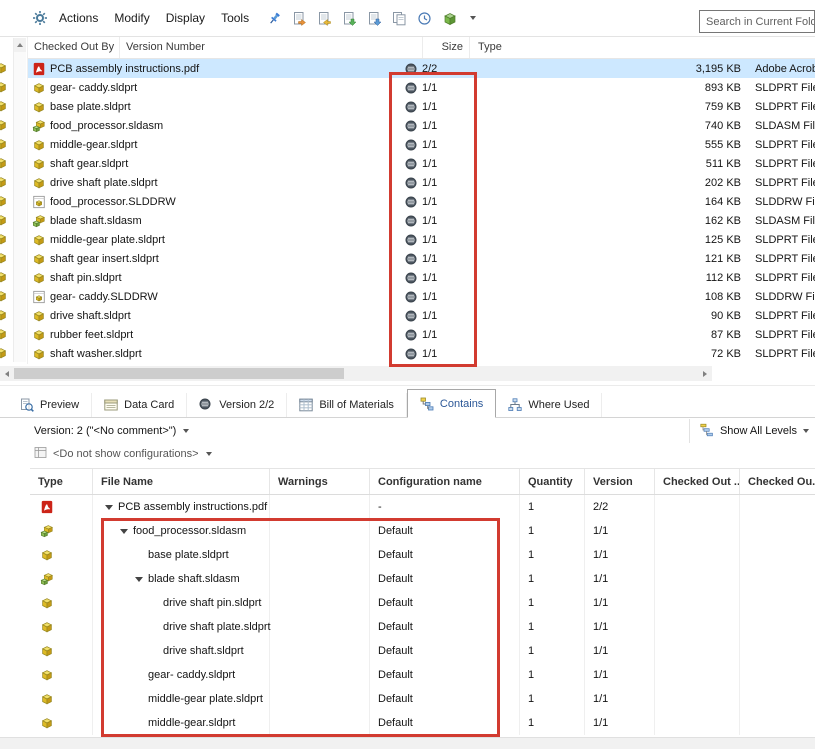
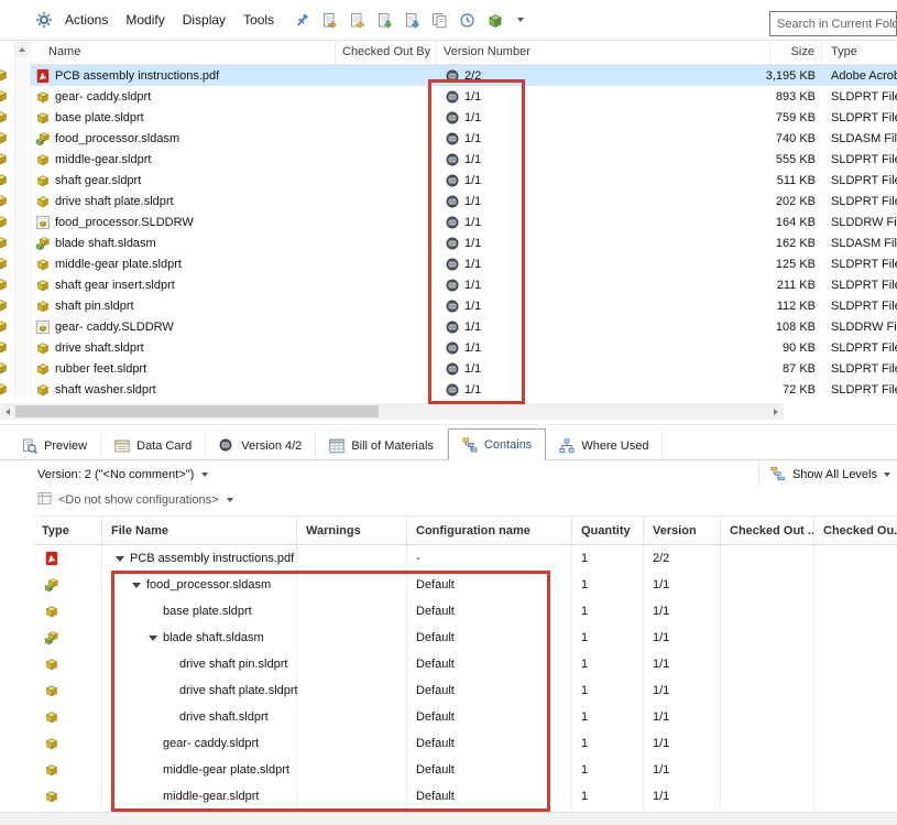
  Actions
  Modify
  Display
  Tools
  Search in Current Fold
+ Name
  Checked Out By
  Version Number
  Size
  Type
  PCB assembly instructions.pdf
  2/2
  3,195 KB
  gear- caddy.sldprt
  1/1
  893 KB
  SLDPRT Fil
  base plate.sldprt
  1/1
  759 KB
  SLDPRT Fil
  food_processor.sldasm
  1/1
  740 KB
  SLDASM Fil
  middle-gear.sldprt
  1/1
  555 KB
  SLDPRT Fil
  shaft gear.sldprt
  1/1
  511 KB
  SLDPRT Fil
  drive shaft plate.sldprt
  1/1
  202 KB
  SLDPRT Fil
  food_processor.SLDDRW
  1/1
  164 KB
  SLDDRW Fi
  blade shaft.sldasm
  1/1
  162 KB
  SLDASM Fil
  middle-gear plate.sldprt
  1/1
  125 KB
  SLDPRT Fil
  shaft gear insert.sldprt
  1/1
- 121 KB
+ 211 KB
  SLDPRT Fil
  shaft pin.sldprt
  1/1
  112 KB
  SLDPRT Fil
  gear- caddy.SLDDRW
  1/1
  108 KB
  SLDDRW Fi
  drive shaft.sldprt
  1/1
  90 KB
  SLDPRT Fil
  rubber feet.sldprt
  1/1
  87 KB
  SLDPRT Fil
  shaft washer.sldprt
  1/1
  72 KB
  SLDPRT Fil
  Preview
  Data Card
- Version 2/2
+ Version 4/2
  Bill of Materials
  Contains
  Where Used
  Version: 2 ("<No comment>")
  Show All Levels
  <Do not show configurations>
  Type
  File Name
  Warnings
  Configuration name
  Quantity
  Version
  Checked Out ..
  Checked Ou.
  PCB assembly instructions.pdf
  -
  1
  2/2
  food_processor.sldasm
  Default
  1
  1/1
  base plate.sldprt
  Default
  1
  1/1
  blade shaft.sldasm
  Default
  1
  1/1
  drive shaft pin.sldprt
  Default
  1
  1/1
  drive shaft plate.sldprt
  Default
  1
  1/1
  drive shaft.sldprt
  Default
  1
  1/1
  gear- caddy.sldprt
  Default
  1
  1/1
  middle-gear plate.sldprt
  Default
  1
  1/1
  middle-gear.sldprt
  Default
  1
  1/1
